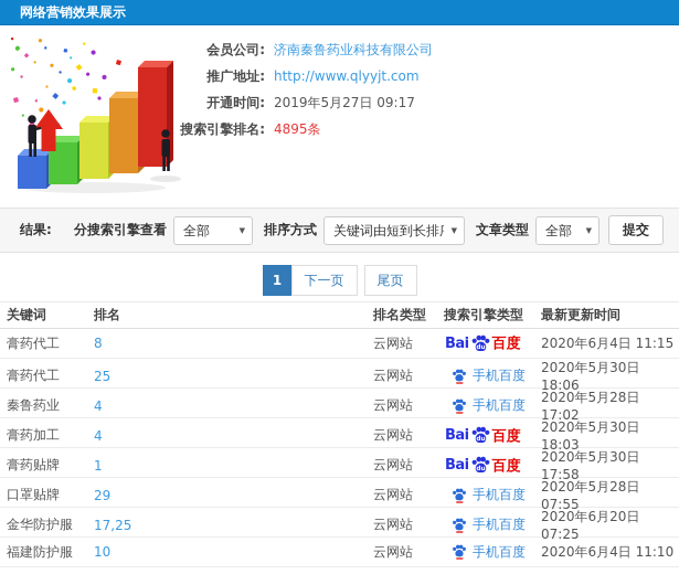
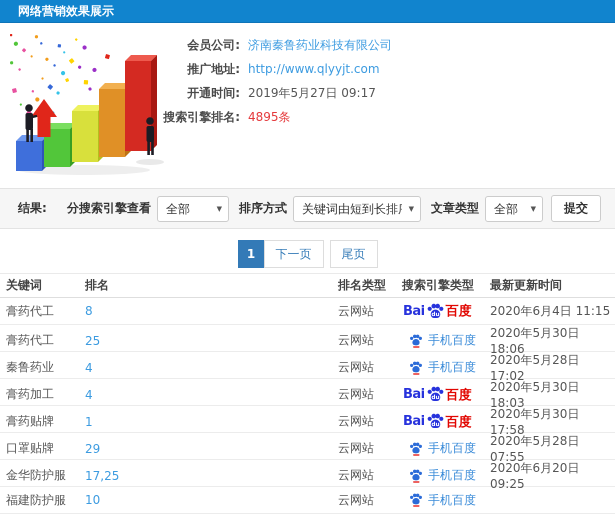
  网络营销效果展示
  会员公司:
  济南秦鲁药业科技有限公司
  推广地址:
  http://www.qlyyjt.com
  开通时间:
  2019年5月27日 09:17
  搜索引擎排名:
  4895条
  结果:
  分搜索引擎查看
  全部
  排序方式
  关键词由短到长排
  文章类型
  全部
  提交
  1
  下一页
  尾页
  关键词
  排名
  排名类型
  搜索引擎类型
  最新更新时间
  膏药代工
  8
  云网站
  Bai
  百度
  2020年6月4日 11:15
  膏药代工
  25
  云网站
  手机百度
  2020年5月30日 18:06
  秦鲁药业
  4
  云网站
  手机百度
  2020年5月28日 17:02
  膏药加工
  4
  云网站
  Bai
  百度
  2020年5月30日 18:03
  膏药贴牌
  1
  云网站
  Bai
  百度
  2020年5月30日 17:58
  口罩贴牌
  29
  云网站
  手机百度
  2020年5月28日 07:55
  金华防护服
  17,25
  云网站
  手机百度
- 2020年6月20日 07:25
+ 2020年6月20日 09:25
  福建防护服
  10
  云网站
  手机百度
- 2020年6月4日 11:10
